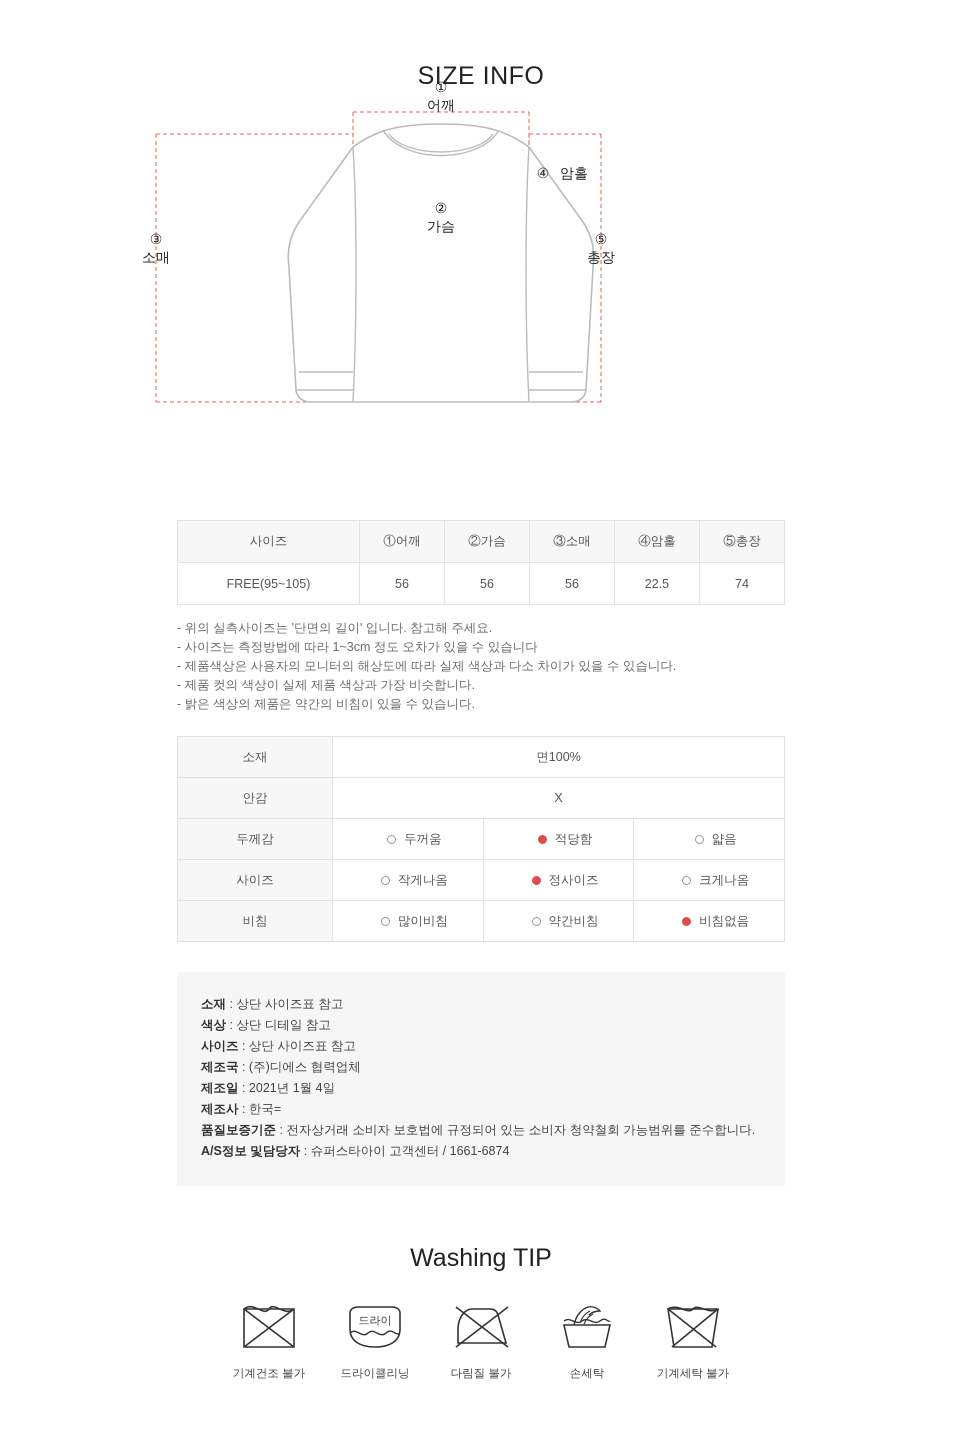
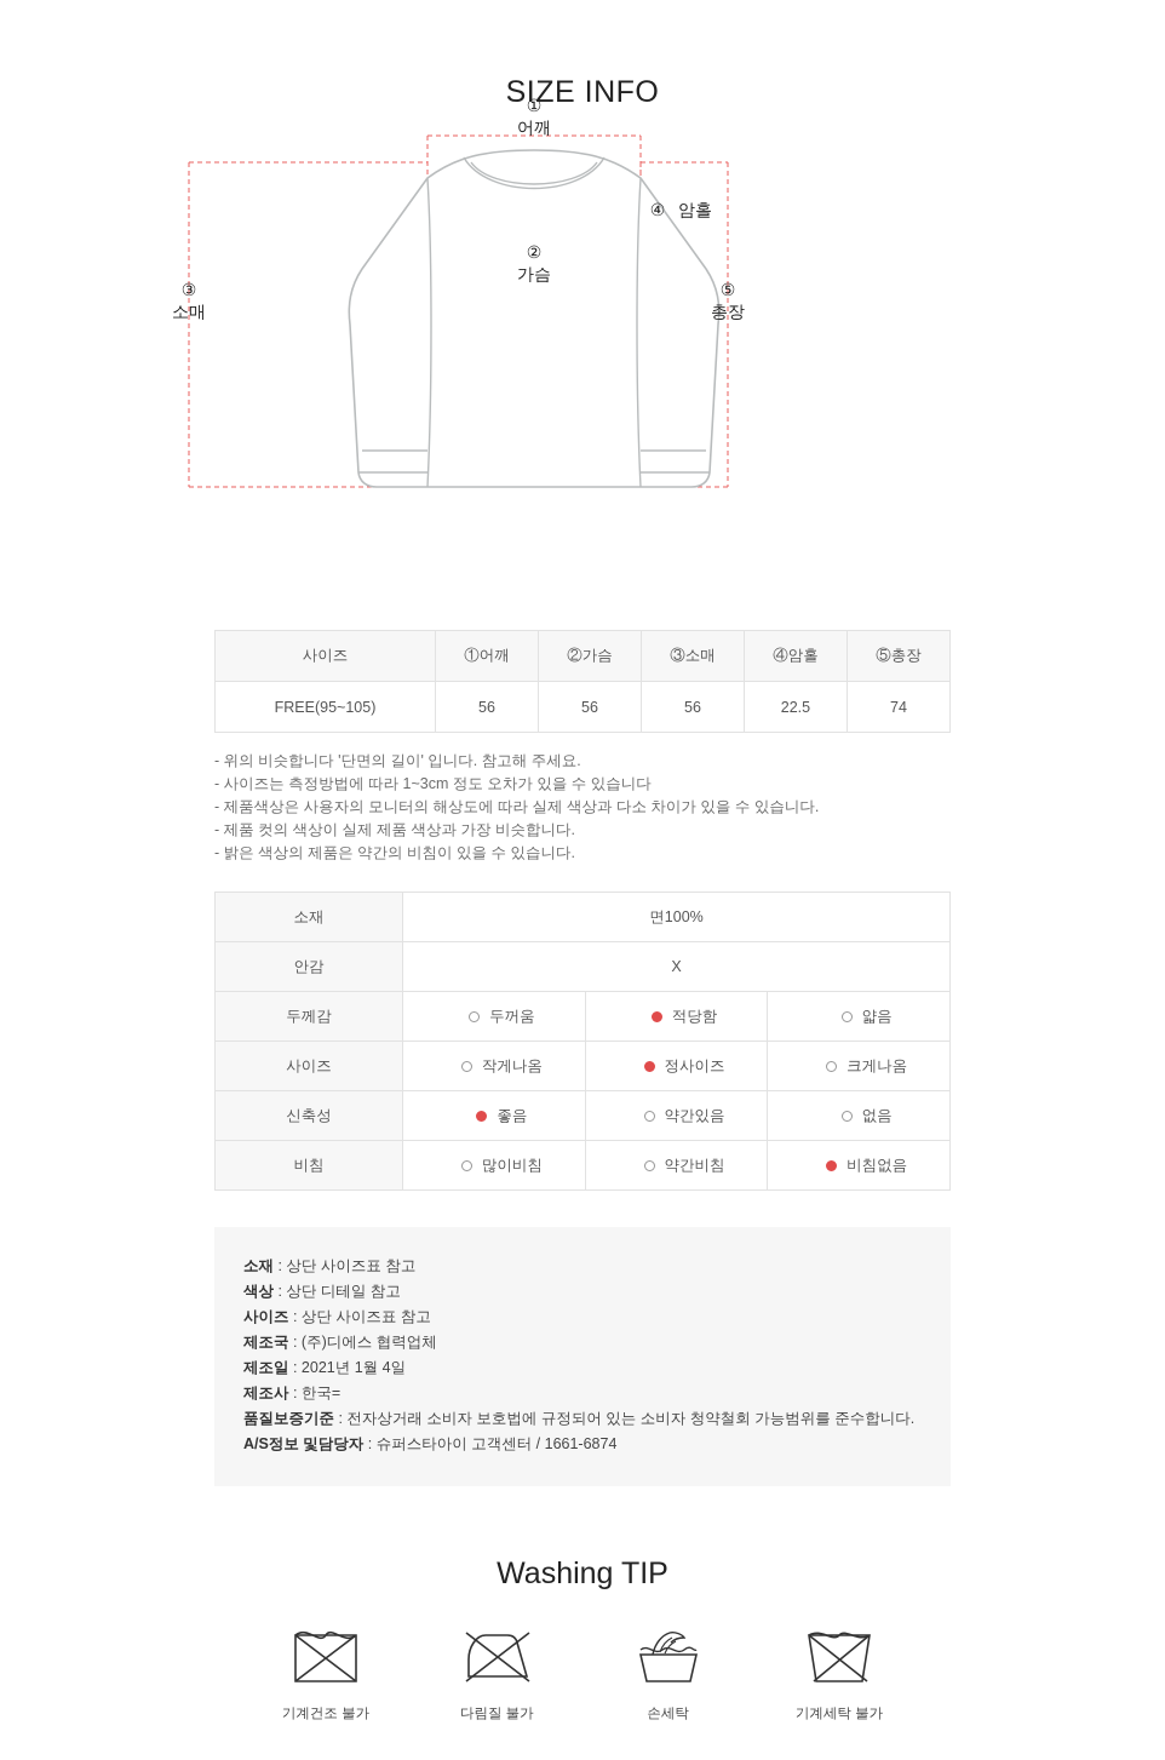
  SIZE INFO
  ①
  어깨
  ②
  가슴
  ③
  소매
  ④
  암홀
  ⑤
  총장
  사이즈	①어깨	②가슴	③소매	④암홀	⑤총장
  FREE(95~105)	56	56	56	22.5	74
- - 위의 실측사이즈는 '단면의 길이' 입니다. 참고해 주세요.
+ - 위의 비슷합니다 '단면의 길이' 입니다. 참고해 주세요.
  - 사이즈는 측정방법에 따라 1~3cm 정도 오차가 있을 수 있습니다
  - 제품색상은 사용자의 모니터의 해상도에 따라 실제 색상과 다소 차이가 있을 수 있습니다.
  - 제품 컷의 색상이 실제 제품 색상과 가장 비슷합니다.
  - 밝은 색상의 제품은 약간의 비침이 있을 수 있습니다.
  소재	면100%
  안감	X
  두께감	두꺼움	적당함	얇음
  사이즈	작게나옴	정사이즈	크게나옴
+ 신축성	좋음	약간있음	없음
  비침	많이비침	약간비침	비침없음
  소재 : 상단 사이즈표 참고
  색상 : 상단 디테일 참고
  사이즈 : 상단 사이즈표 참고
  제조국 : (주)디에스 협력업체
  제조일 : 2021년 1월 4일
  제조사 : 한국=
  품질보증기준 : 전자상거래 소비자 보호법에 규정되어 있는 소비자 청약철회 가능범위를 준수합니다.
  A/S정보 및담당자 : 슈퍼스타아이 고객센터 / 1661-6874
  Washing TIP
  기계건조 불가
- 드라이
- 드라이클리닝
  다림질 불가
  손세탁
  기계세탁 불가
